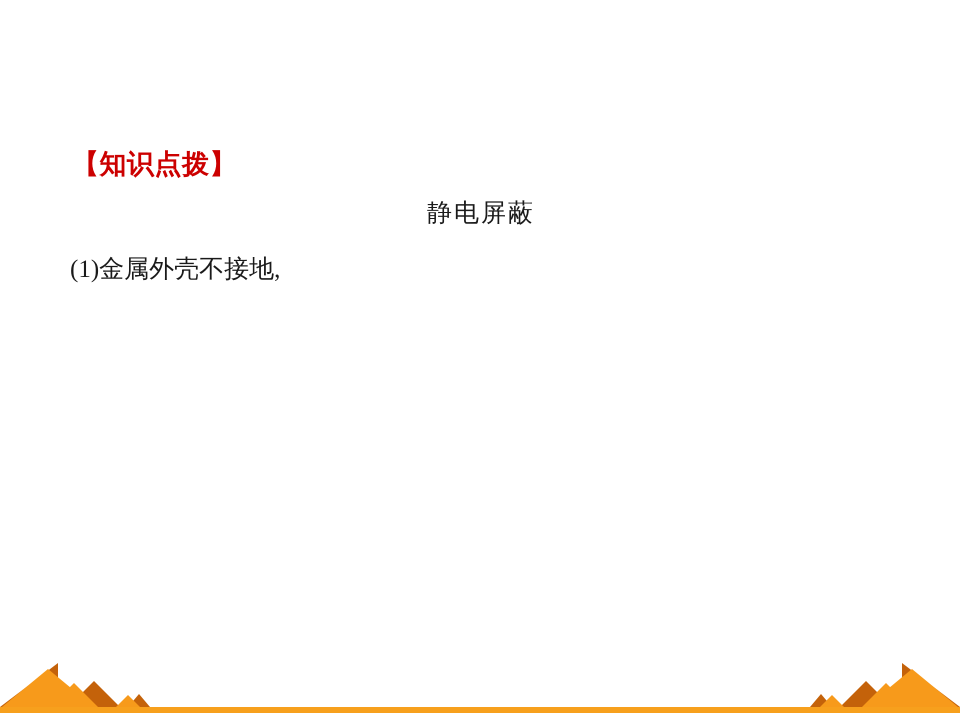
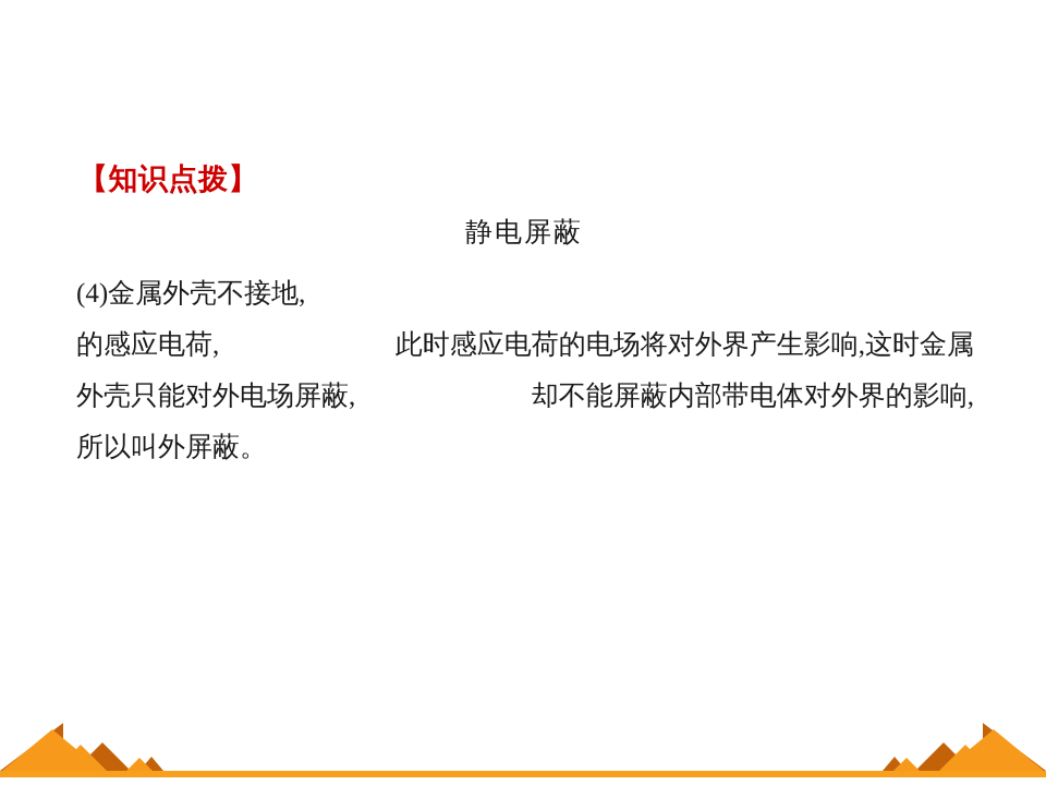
  【知识点拨】
  静电屏蔽
- (1)金属外壳不接地,
+ (4)金属外壳不接地,
+ 的感应电荷,
+ 此时感应电荷的电场将对外界产生影响,这时金属
+ 外壳只能对外电场屏蔽,
+ 却不能屏蔽内部带电体对外界的影响,
+ 所以叫外屏蔽。
